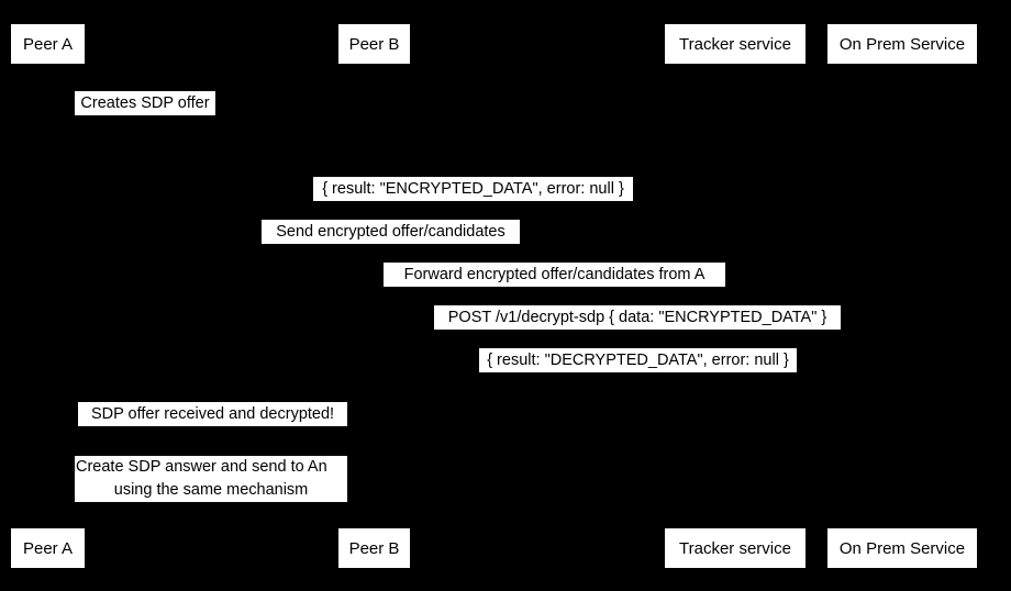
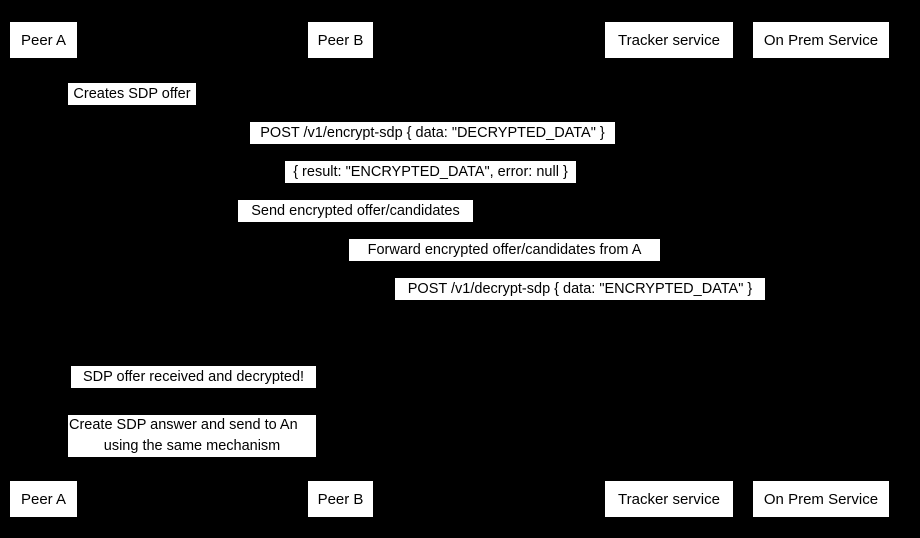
  Peer A
  Peer B
  Tracker service
  On Prem Service
  Creates SDP offer
+ POST /v1/encrypt-sdp { data: "DECRYPTED_DATA" }
  { result: "ENCRYPTED_DATA", error: null }
  Send encrypted offer/candidates
  Forward encrypted offer/candidates from A
  POST /v1/decrypt-sdp { data: "ENCRYPTED_DATA" }
- { result: "DECRYPTED_DATA", error: null }
  SDP offer received and decrypted!
  Create SDP answer and send to An
  using the same mechanism
  Peer A
  Peer B
  Tracker service
  On Prem Service
